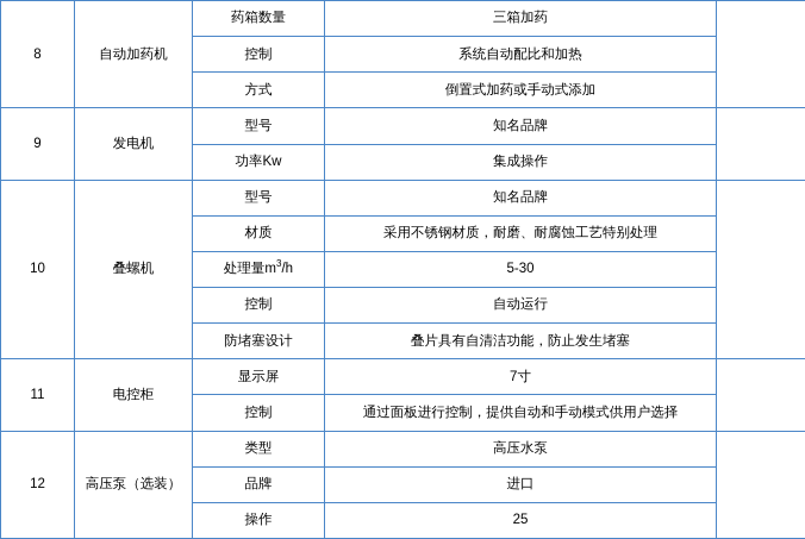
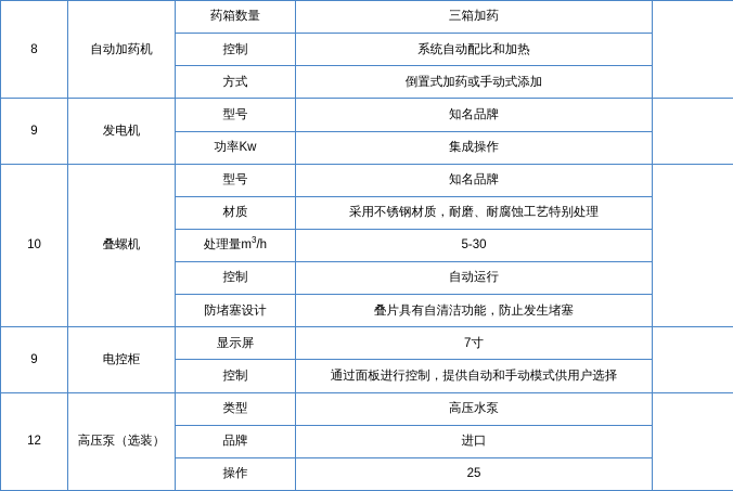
  8	自动加药机	药箱数量	三箱加药
  控制	系统自动配比和加热
  方式	倒置式加药或手动式添加
  9	发电机	型号	知名品牌
  功率Kw	集成操作
  10	叠螺机	型号	知名品牌
  材质	采用不锈钢材质，耐磨、耐腐蚀工艺特别处理
  处理量m3/h	5-30
  控制	自动运行
  防堵塞设计	叠片具有自清洁功能，防止发生堵塞
- 11	电控柜	显示屏	7寸
+ 9	电控柜	显示屏	7寸
  控制	通过面板进行控制，提供自动和手动模式供用户选择
  12	高压泵（选装）	类型	高压水泵
  品牌	进口
  操作	25
